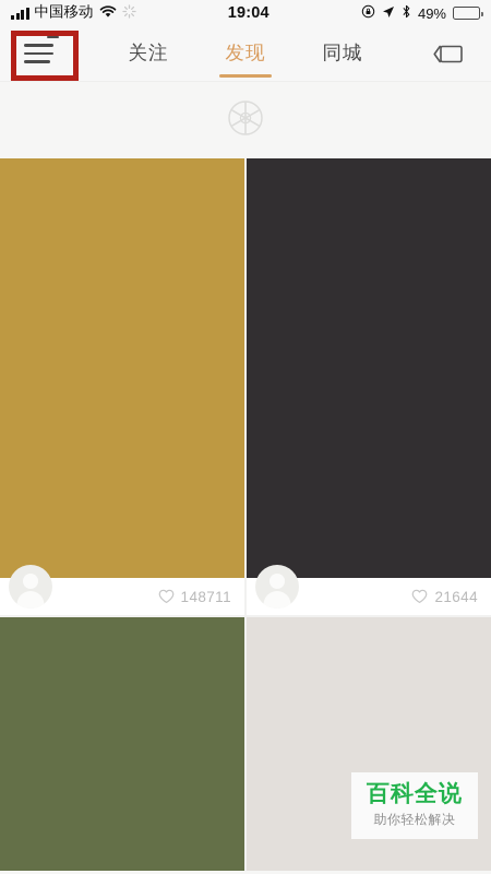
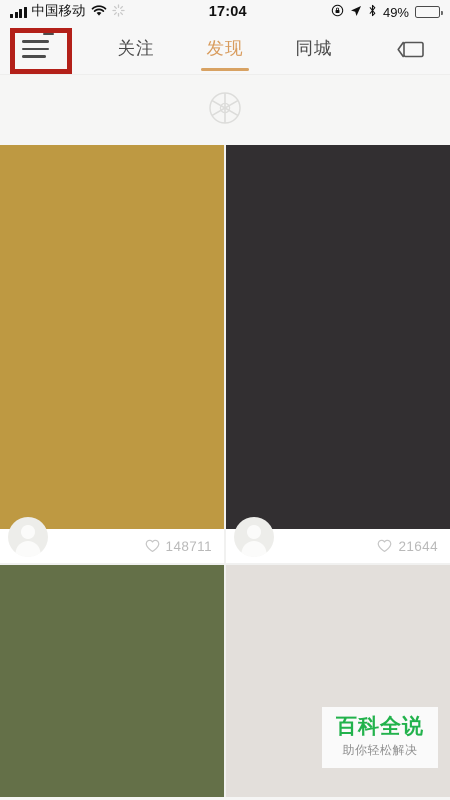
  中国移动
- 19:04
+ 17:04
  49%
  关注
  发现
  同城
  148711
  21644
  百科全说
  助你轻松解决
